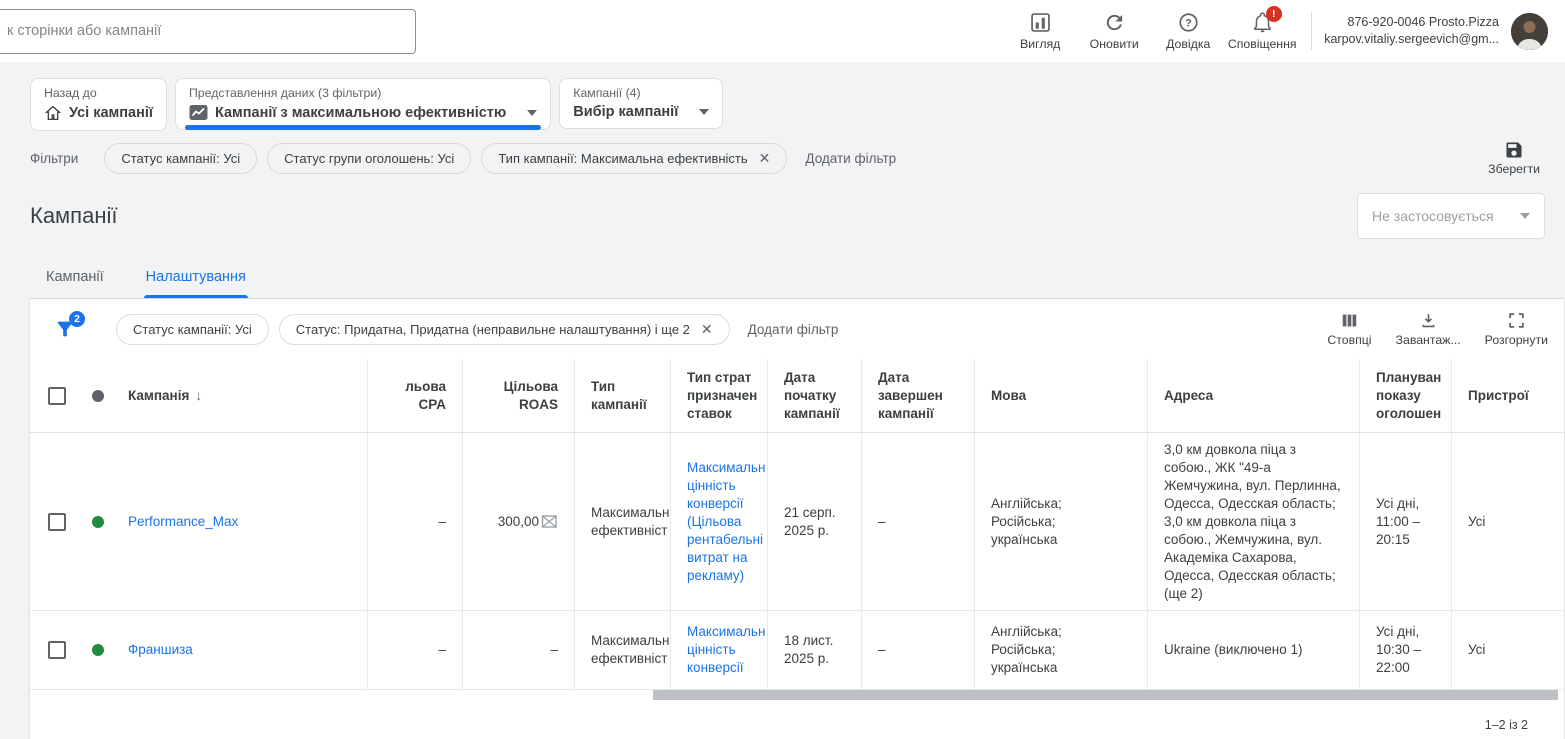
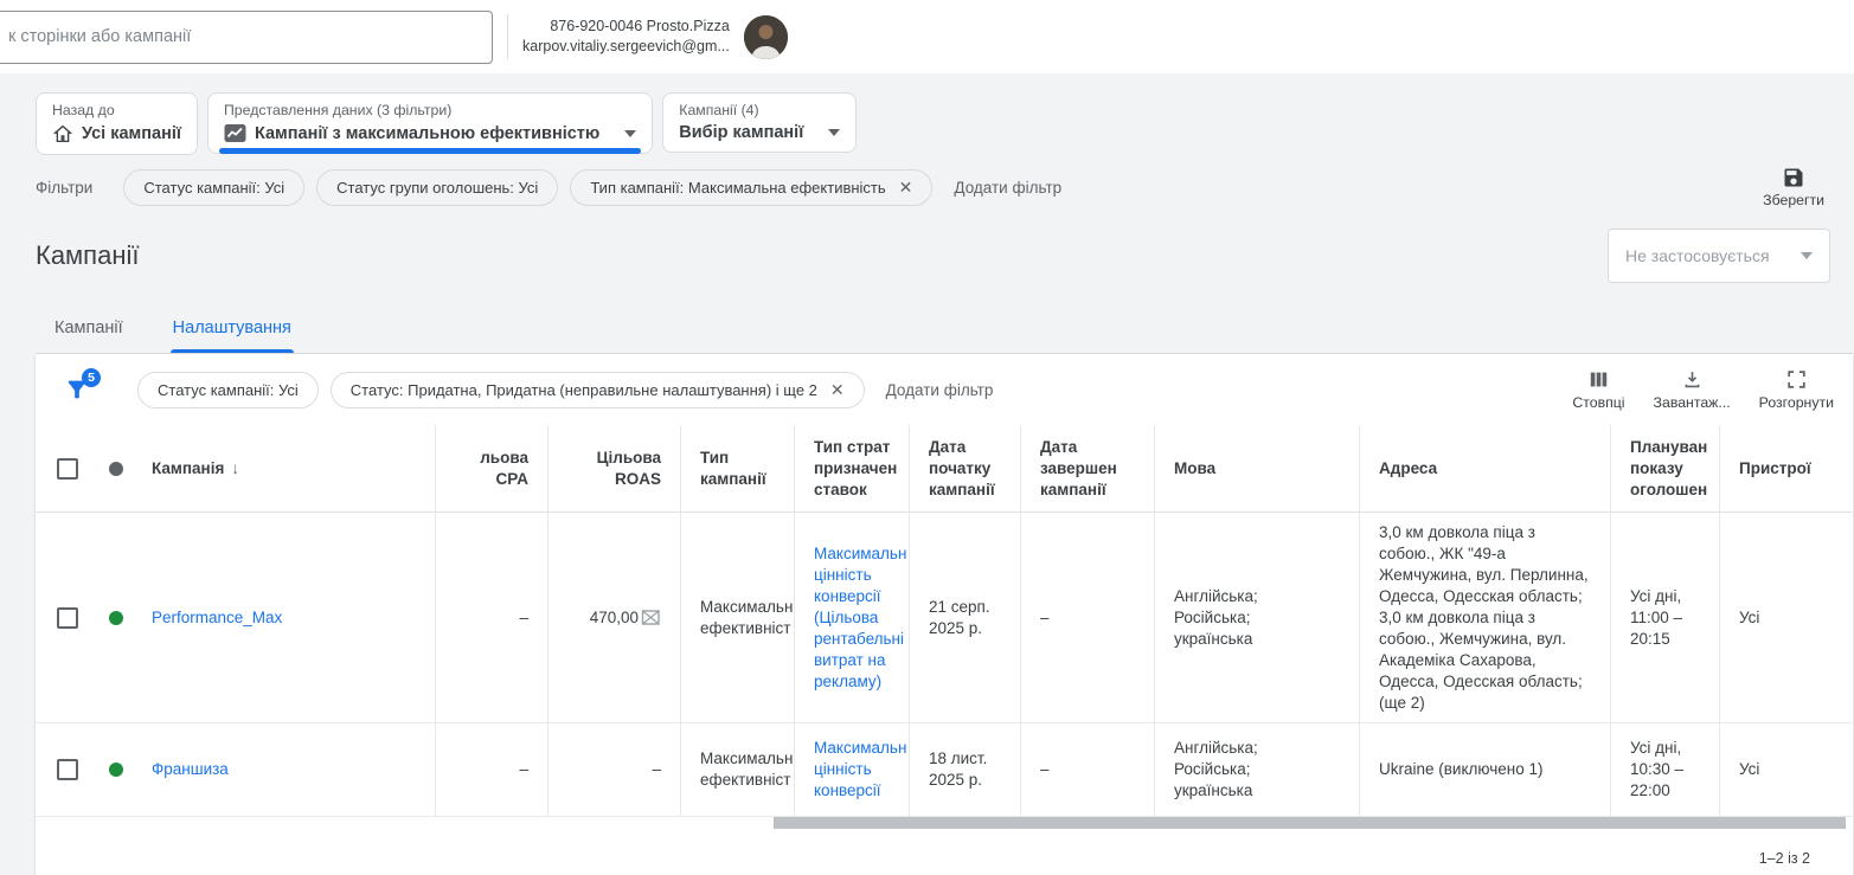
  к сторінки або кампанії
- Вигляд
- Оновити
- ?
- Довідка
- !
- Сповіщення
  876-920-0046 Prosto.Pizza
  karpov.vitaliy.sergeevich@gm...
  Назад до
  Усі кампанії
  Представлення даних (3 фільтри)
  Кампанії з максимальною ефективністю
  Кампанії (4)
  Вибір кампанії
  Фільтри
  Статус кампанії: Усі
  Статус групи оголошень: Усі
  Тип кампанії: Максимальна ефективність
  ✕
  Додати фільтр
  Зберегти
  Кампанії
  Не застосовується
  Кампанії
  Налаштування
- 2
+ 5
  Статус кампанії: Усі
  Статус: Придатна, Придатна (неправильне налаштування) і ще 2
  ✕
  Додати фільтр
  Стовпці
  Завантаж...
  Розгорнути
  Кампанія
  ↓
  льова
  CPA
  Цільова
  ROAS
  Тип
  кампанії
  Тип страт
  призначен
  ставок
  Дата
  початку
  кампанії
  Дата
  завершен
  кампанії
  Мова
  Адреса
  Плануван
  показу
  оголошен
  Пристрої
  Performance_Max
  –
- 300,00
+ 470,00
  Максимальн
  ефективніст
  Максимальн
  цінність
  конверсії
  (Цільова
  рентабельні
  витрат на
  рекламу)
  21 серп.
  2025 р.
  –
  Англійська;
  Російська;
  українська
  3,0 км довкола піца з
  собою., ЖК "49-а
  Жемчужина, вул. Перлинна,
  Одесса, Одесская область;
  3,0 км довкола піца з
  собою., Жемчужина, вул.
  Академіка Сахарова,
  Одесса, Одесская область;
  (ще 2)
  Усі дні,
  11:00 –
  20:15
  Усі
  Франшиза
  –
  –
  Максимальн
  ефективніст
  Максимальн
  цінність
  конверсії
  18 лист.
  2025 р.
  –
  Англійська;
  Російська;
  українська
  Ukraine (виключено 1)
  Усі дні,
  10:30 –
  22:00
  Усі
  1–2 із 2
